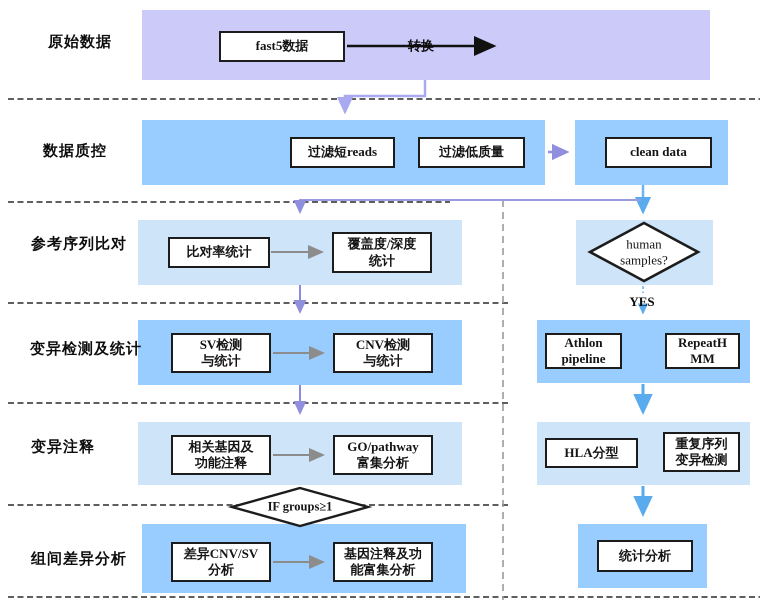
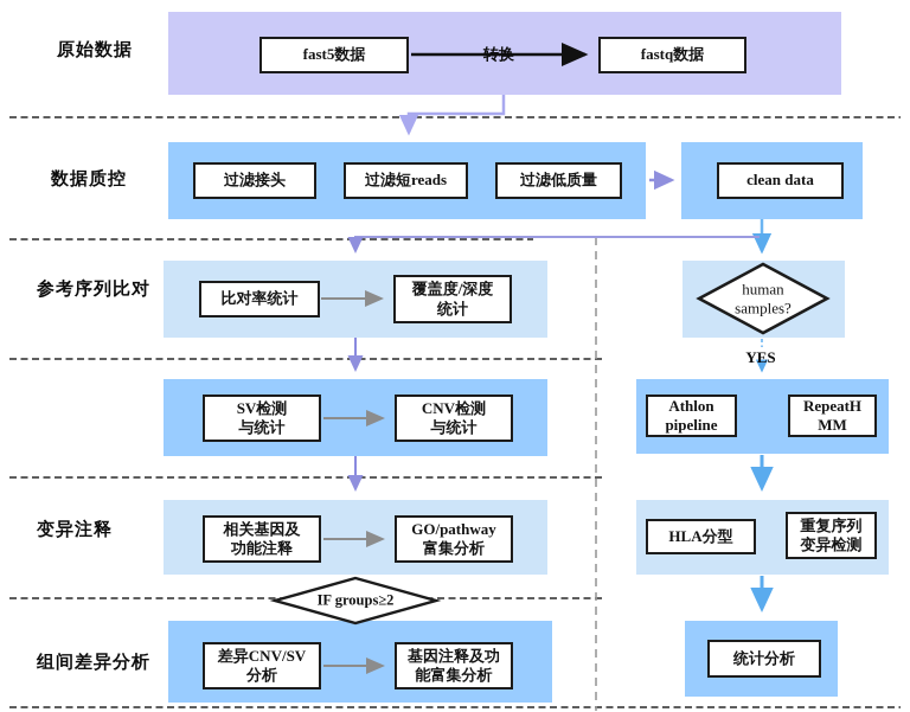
  原始数据
  数据质控
  参考序列比对
- 变异检测及统计
  变异注释
  组间差异分析
  fast5数据
+ fastq数据
+ 过滤接头
  过滤短reads
  过滤低质量
  clean data
  比对率统计
  覆盖度/深度
  统计
  SV检测
  与统计
  CNV检测
  与统计
  相关基因及
  功能注释
  GO/pathway
  富集分析
  差异CNV/SV
  分析
  基因注释及功
  能富集分析
  Athlon
  pipeline
  RepeatH
  MM
  HLA分型
  重复序列
  变异检测
  统计分析
  human
  samples?
- IF groups≥1
+ IF groups≥2
  转换
  YES
